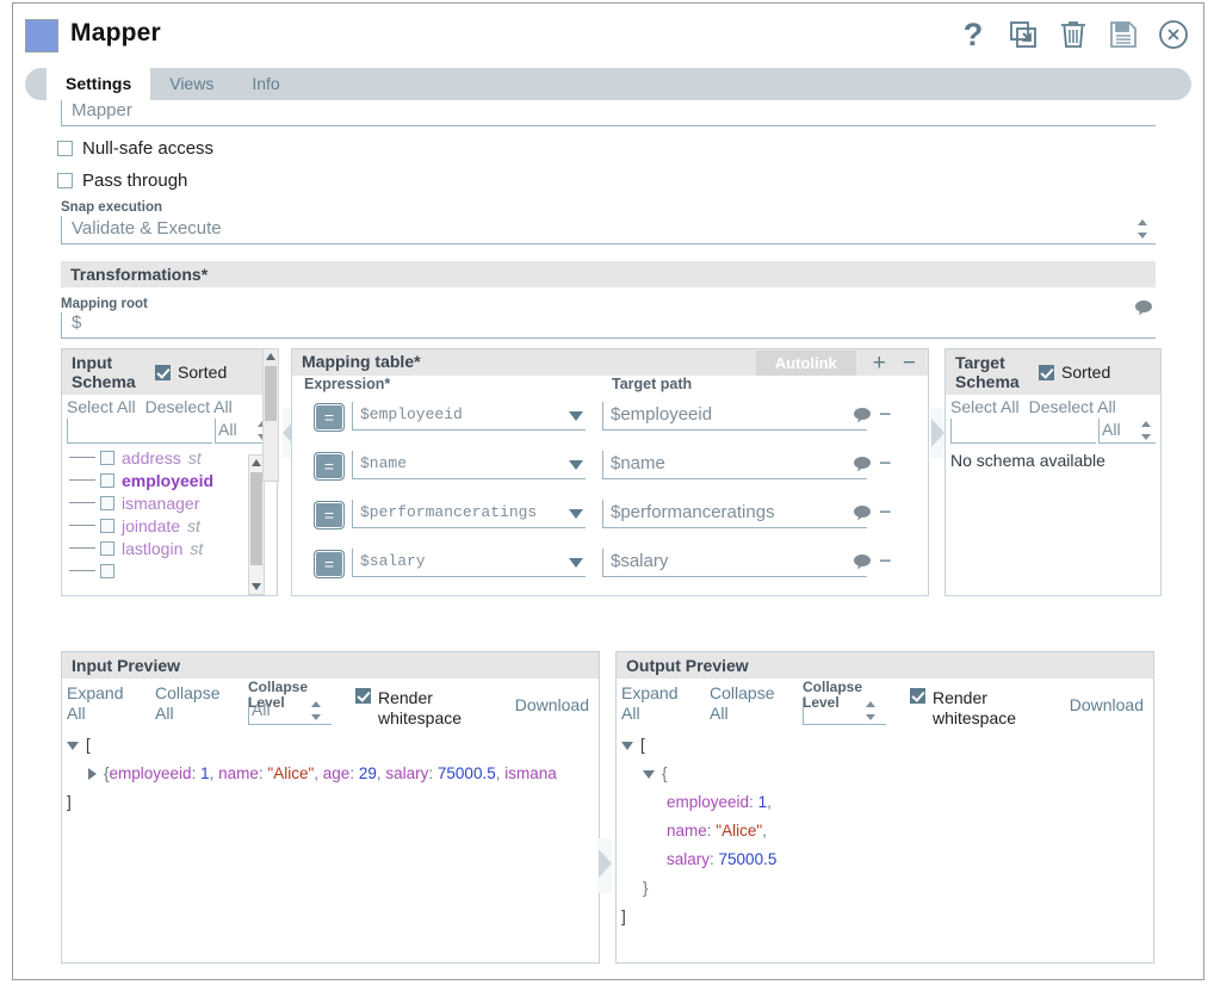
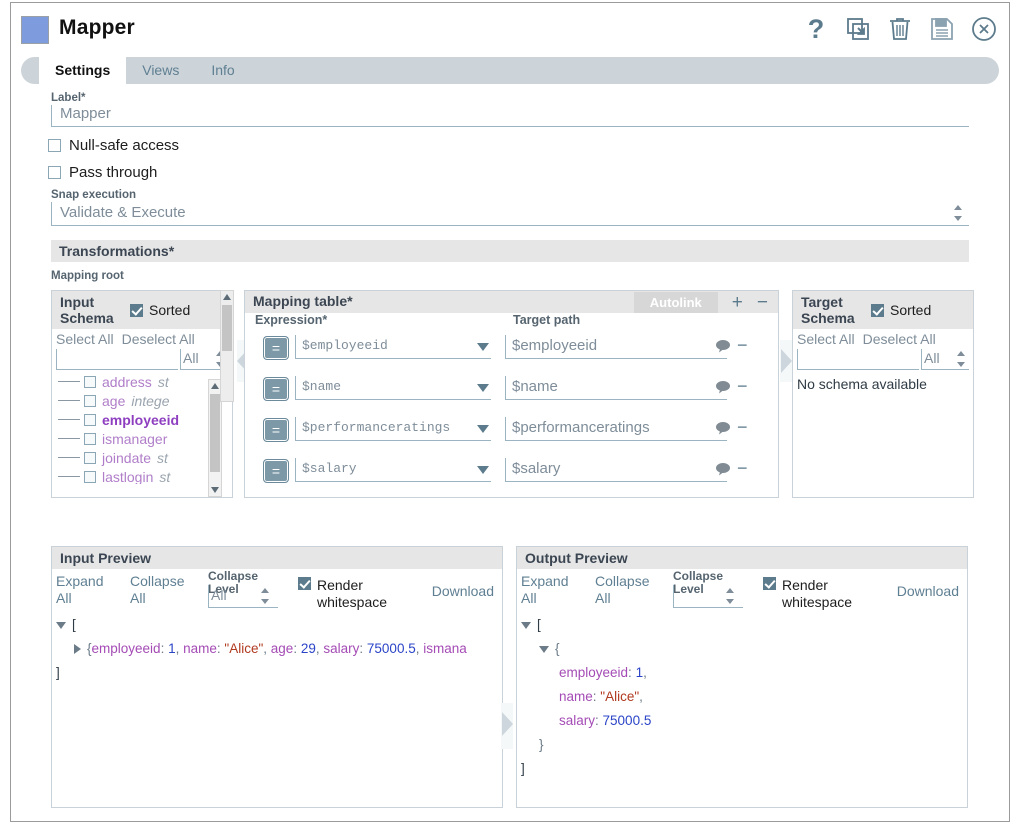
  Mapper
  ?
  Settings
  Views
  Info
+ Label*
  Mapper
  Null-safe access
  Pass through
  Snap execution
  Validate & Execute
  Transformations*
  Mapping root
- $
  Input Schema
  Sorted
  Select All
  Deselect All
  All
  address
  st
+ age
+ intege
  employeeid
  ismanager
  joindate
  st
  lastlogin
  st
  Mapping table*
  Autolink
  +
  −
  Expression*
  Target path
  =
  $employeeid
  $employeeid
  −
  =
  $name
  $name
  −
  =
  $performanceratings
  $performanceratings
  −
  =
  $salary
  $salary
  −
  Target Schema
  Sorted
  Select All
  Deselect All
  All
  No schema available
  Input Preview
  Expand All
  Collapse All
  Collapse Level
  All
  Render whitespace
  Download
  [
  {employeeid: 1, name: "Alice", age: 29, salary: 75000.5, ismana
  ]
  Output Preview
  Expand All
  Collapse All
  Collapse Level
  Render whitespace
  Download
  [
  {
  employeeid: 1,
  name: "Alice",
  salary: 75000.5
  }
  ]
